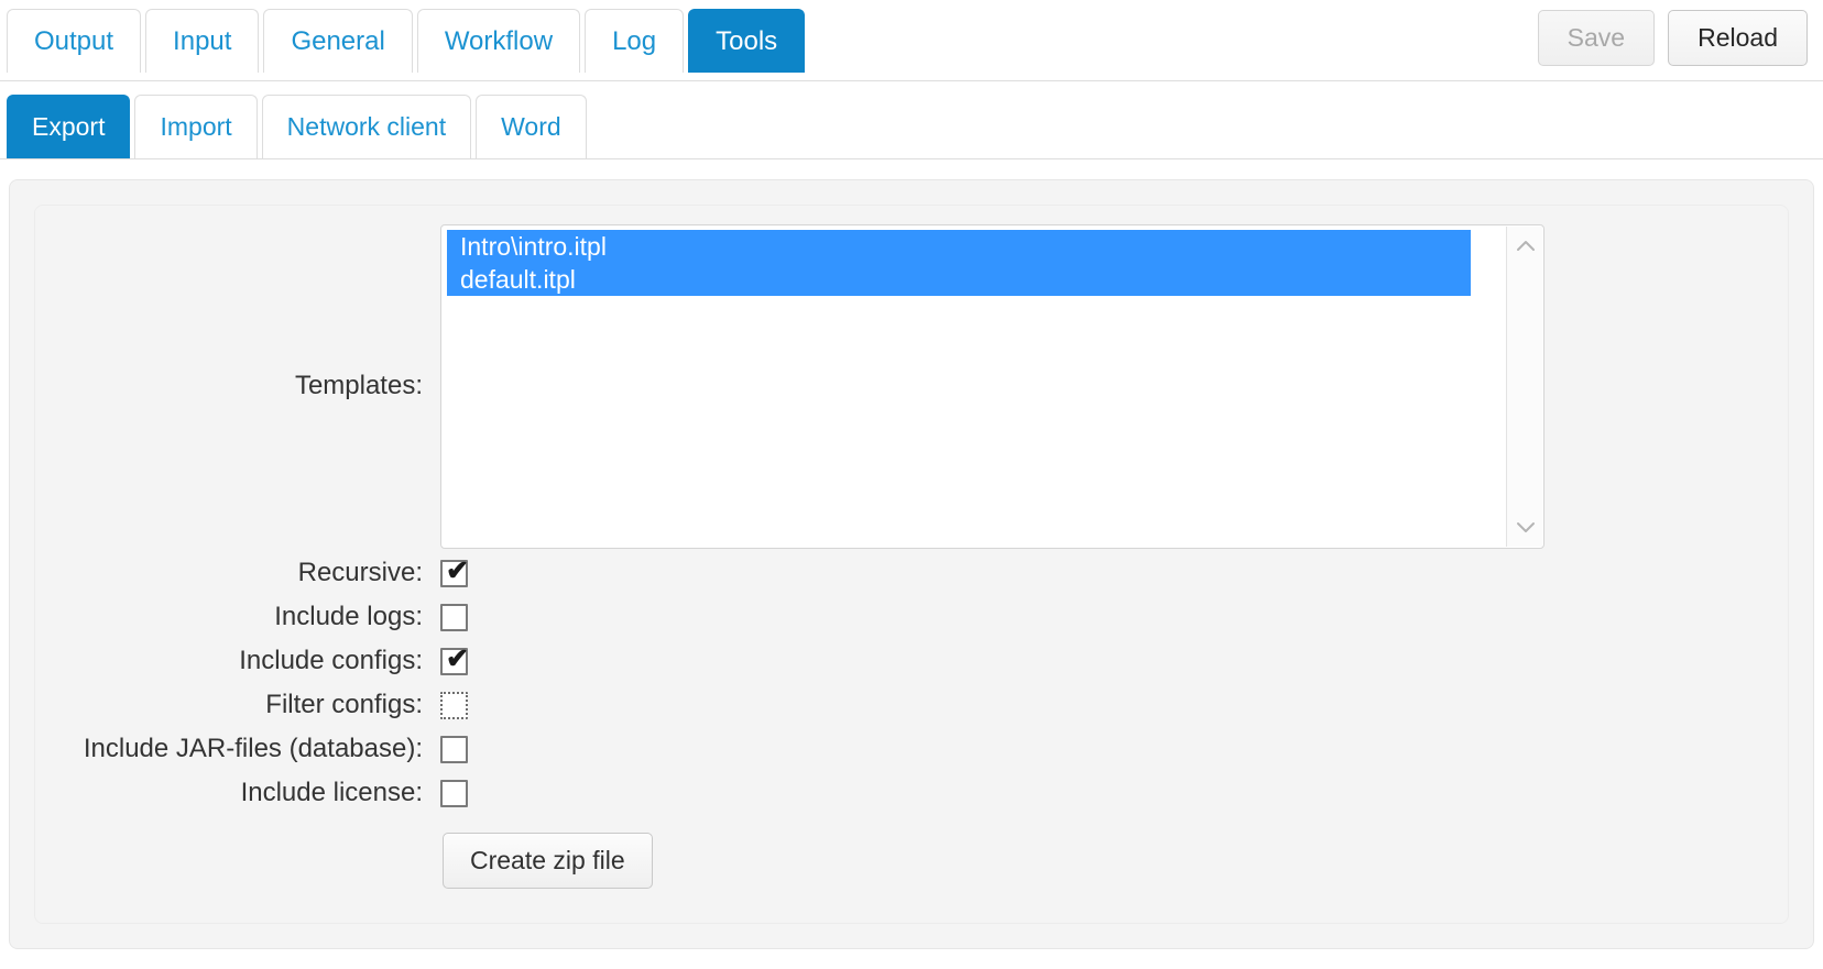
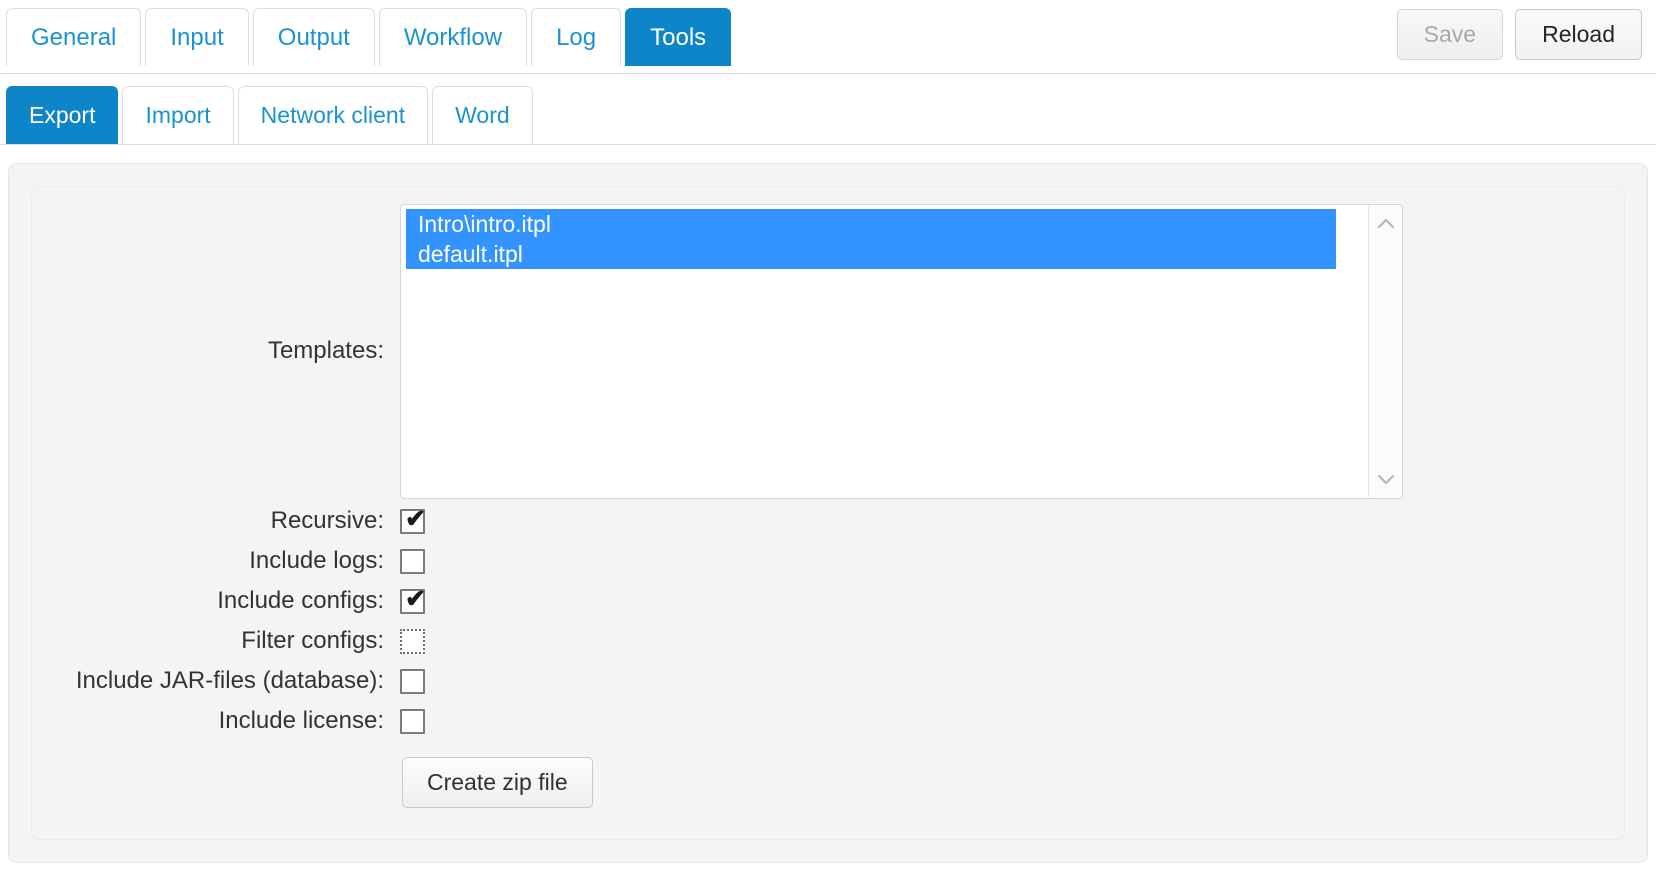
- Output
+ General
  Input
- General
+ Output
  Workflow
  Log
  Tools
  Save
  Reload
  Export
  Import
  Network client
  Word
  Templates:
  Intro\intro.itpl
  default.itpl
  Recursive:
  ✔
  Include logs:
  Include configs:
  ✔
  Filter configs:
  Include JAR-files (database):
  Include license:
  Create zip file
